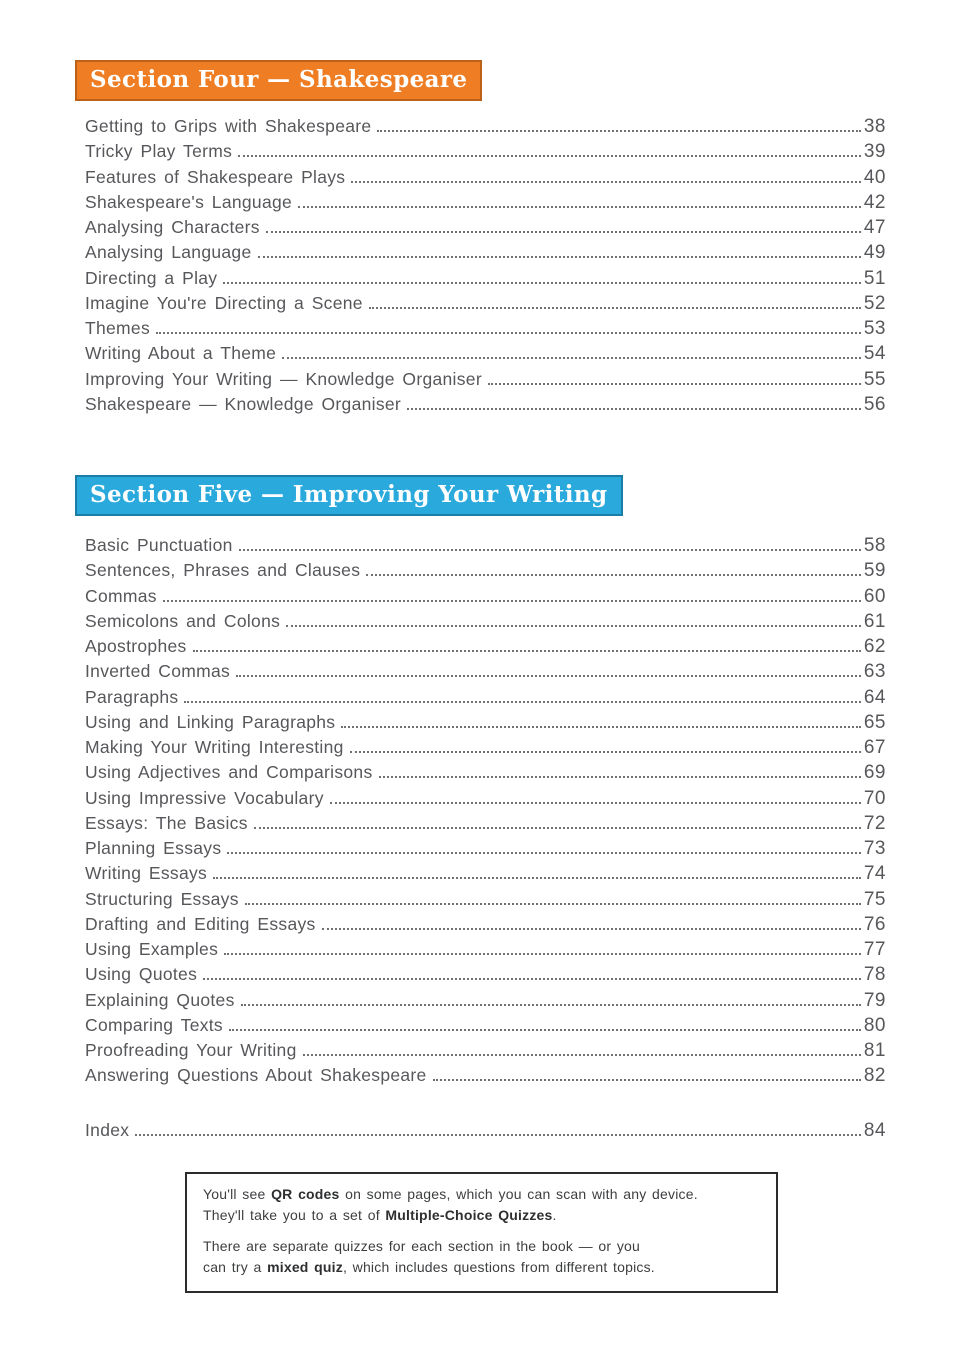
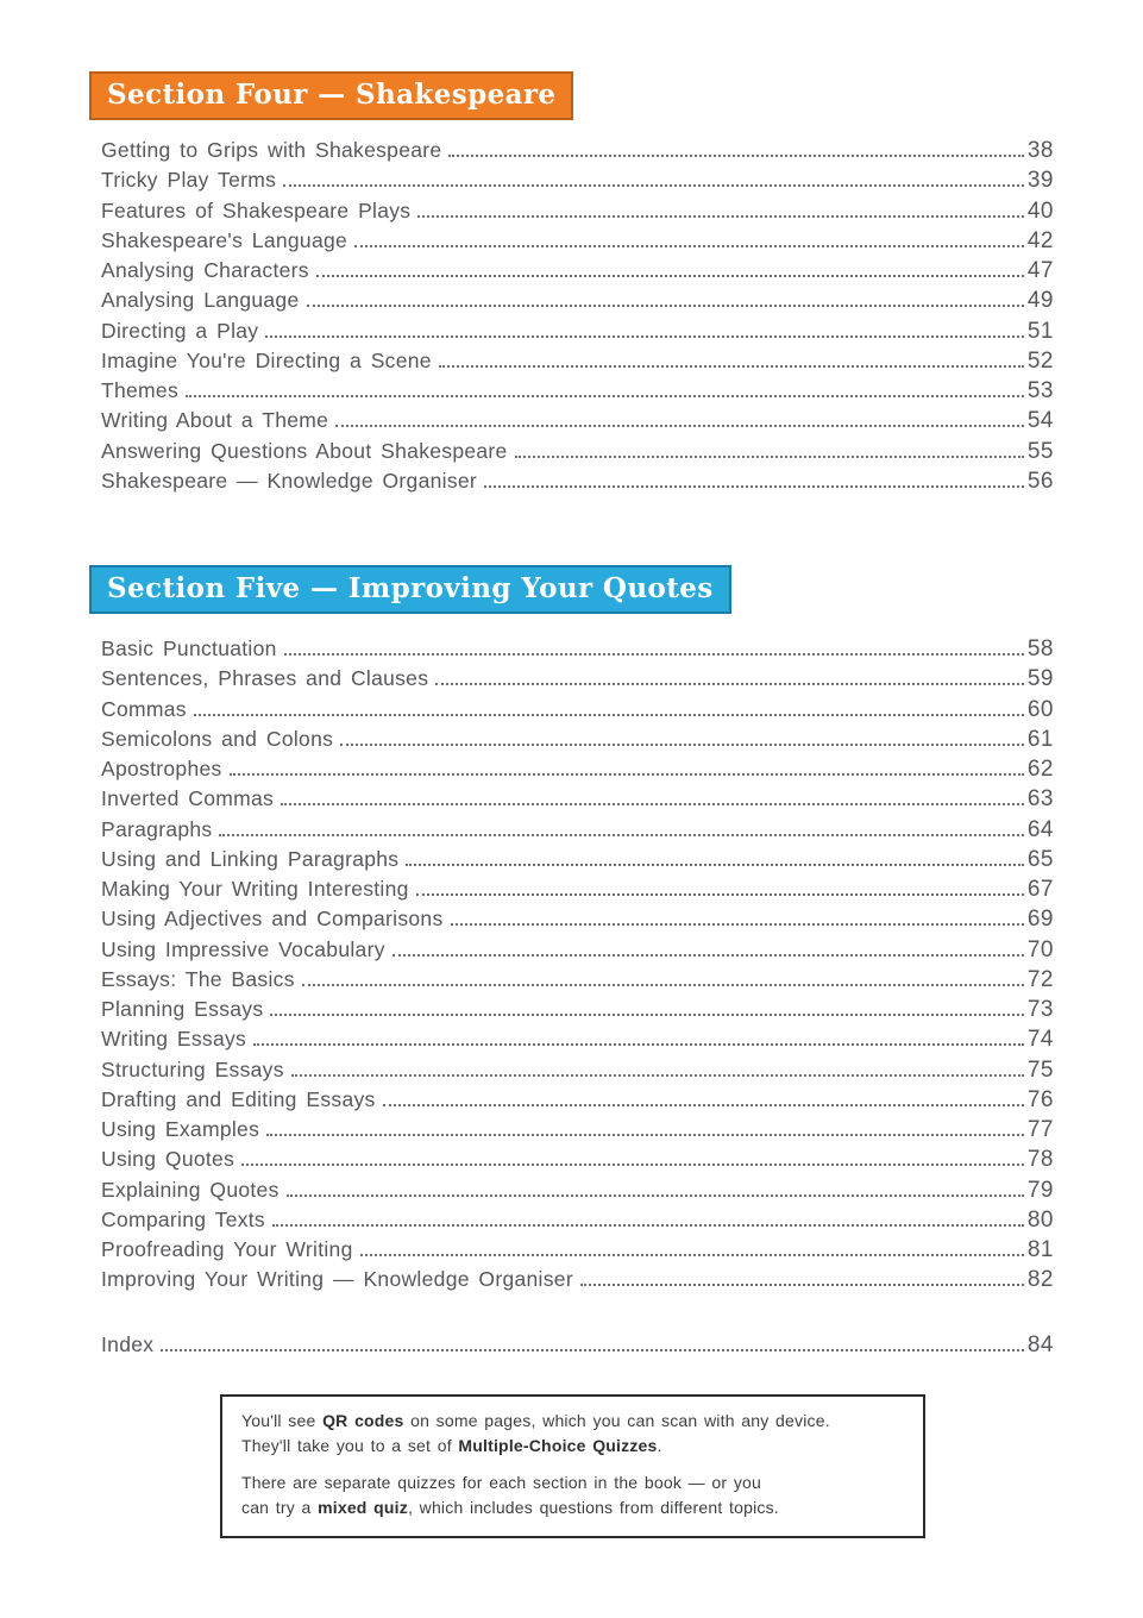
  Section Four — Shakespeare
  Getting to Grips with Shakespeare
  38
  Tricky Play Terms
  39
  Features of Shakespeare Plays
  40
  Shakespeare's Language
  42
  Analysing Characters
  47
  Analysing Language
  49
  Directing a Play
  51
  Imagine You're Directing a Scene
  52
  Themes
  53
  Writing About a Theme
  54
- Improving Your Writing — Knowledge Organiser
+ Answering Questions About Shakespeare
  55
  Shakespeare — Knowledge Organiser
  56
- Section Five — Improving Your Writing
+ Section Five — Improving Your Quotes
  Basic Punctuation
  58
  Sentences, Phrases and Clauses
  59
  Commas
  60
  Semicolons and Colons
  61
  Apostrophes
  62
  Inverted Commas
  63
  Paragraphs
  64
  Using and Linking Paragraphs
  65
  Making Your Writing Interesting
  67
  Using Adjectives and Comparisons
  69
  Using Impressive Vocabulary
  70
  Essays: The Basics
  72
  Planning Essays
  73
  Writing Essays
  74
  Structuring Essays
  75
  Drafting and Editing Essays
  76
  Using Examples
  77
  Using Quotes
  78
  Explaining Quotes
  79
  Comparing Texts
  80
  Proofreading Your Writing
  81
- Answering Questions About Shakespeare
+ Improving Your Writing — Knowledge Organiser
  82
  Index
  84
  You'll see QR codes on some pages, which you can scan with any device.
  They'll take you to a set of Multiple-Choice Quizzes.
  There are separate quizzes for each section in the book — or you
  can try a mixed quiz, which includes questions from different topics.
